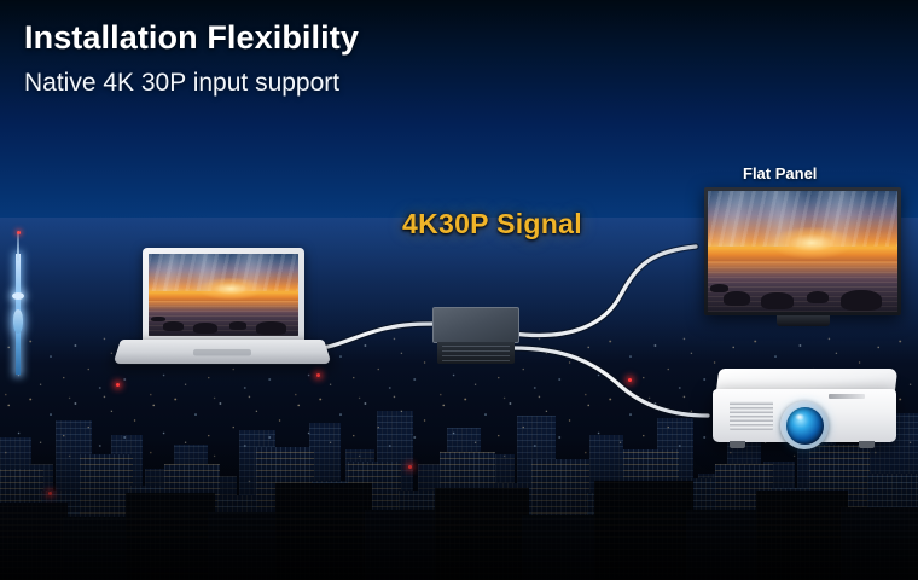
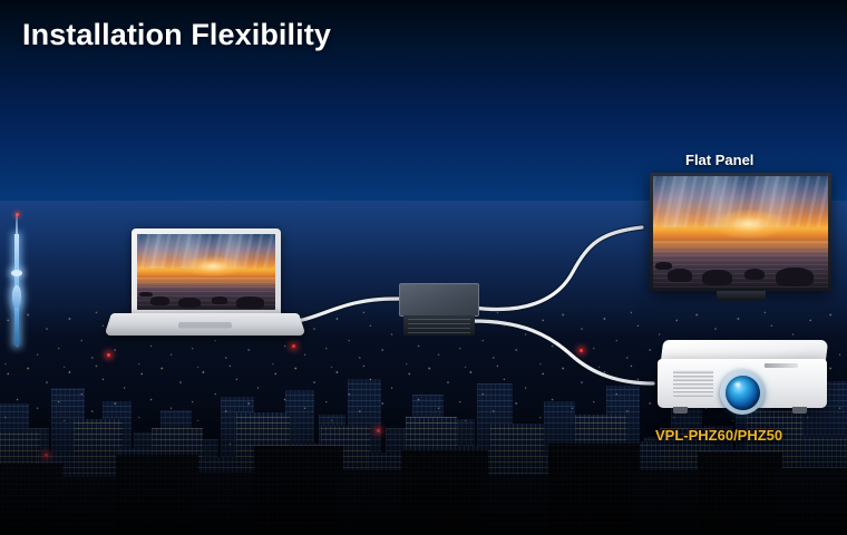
  Installation Flexibility
- Native 4K 30P input support
- 4K30P Signal
  Flat Panel
+ VPL-PHZ60/PHZ50
